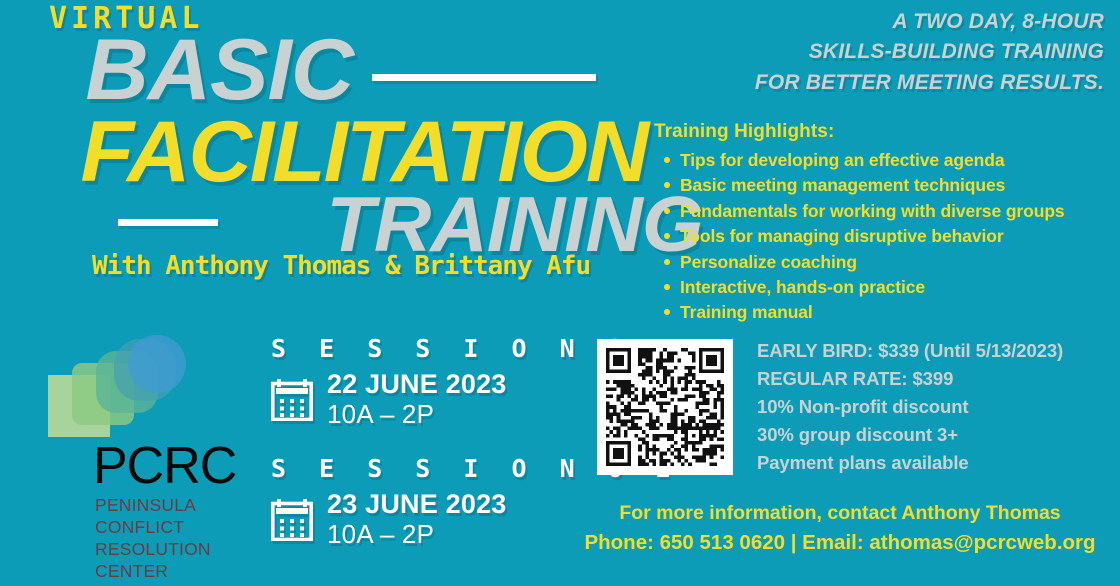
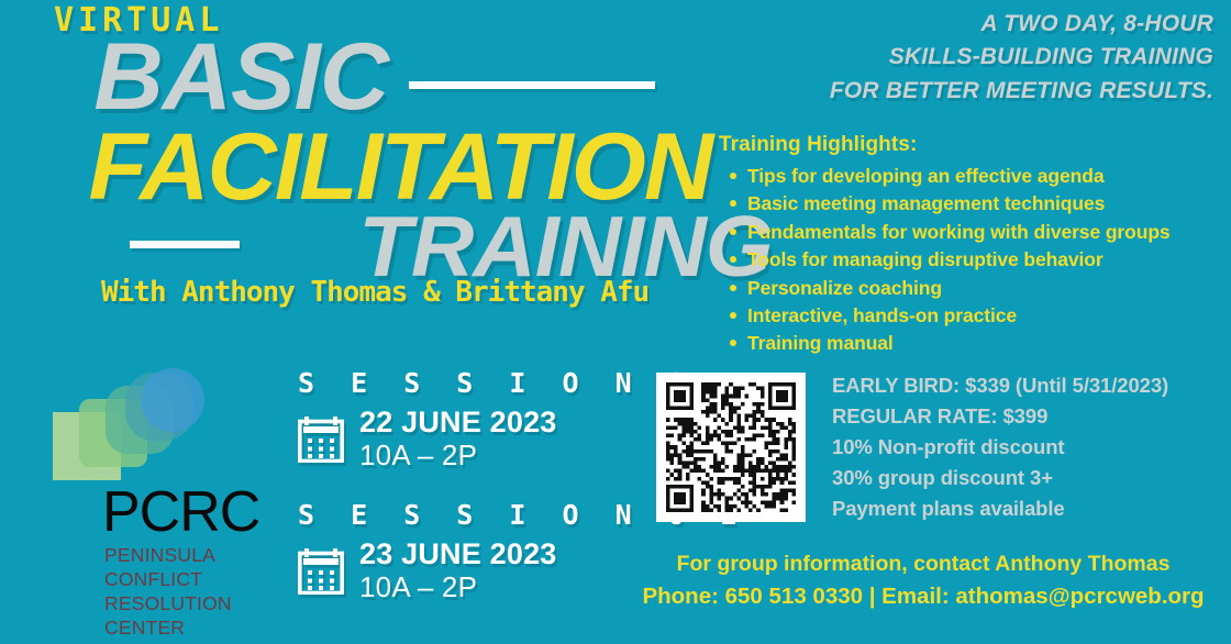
  VIRTUAL
  BASIC
  FACILITATION
  TRAINING
  With Anthony Thomas & Brittany Afu
  A TWO DAY, 8-HOUR
  SKILLS-BUILDING TRAINING
  FOR BETTER MEETING RESULTS.
  Training Highlights:
  Tips for developing an effective agenda
  Basic meeting management techniques
  Fundamentals for working with diverse groups
  Tools for managing disruptive behavior
  Personalize coaching
  Interactive, hands-on practice
  Training manual
  PCRC
  PENINSULA
  CONFLICT
  RESOLUTION
  CENTER
  S E S S I O N
  22 JUNE 2023
  10A – 2P
  S E S S I O N
  23 JUNE 2023
  10A – 2P
- EARLY BIRD: $339 (Until 5/13/2023)
+ EARLY BIRD: $339 (Until 5/31/2023)
  REGULAR RATE: $399
  10% Non-profit discount
  30% group discount 3+
  Payment plans available
- For more information, contact Anthony Thomas
+ For group information, contact Anthony Thomas
- Phone: 650 513 0620 | Email: athomas@pcrcweb.org
+ Phone: 650 513 0330 | Email: athomas@pcrcweb.org
